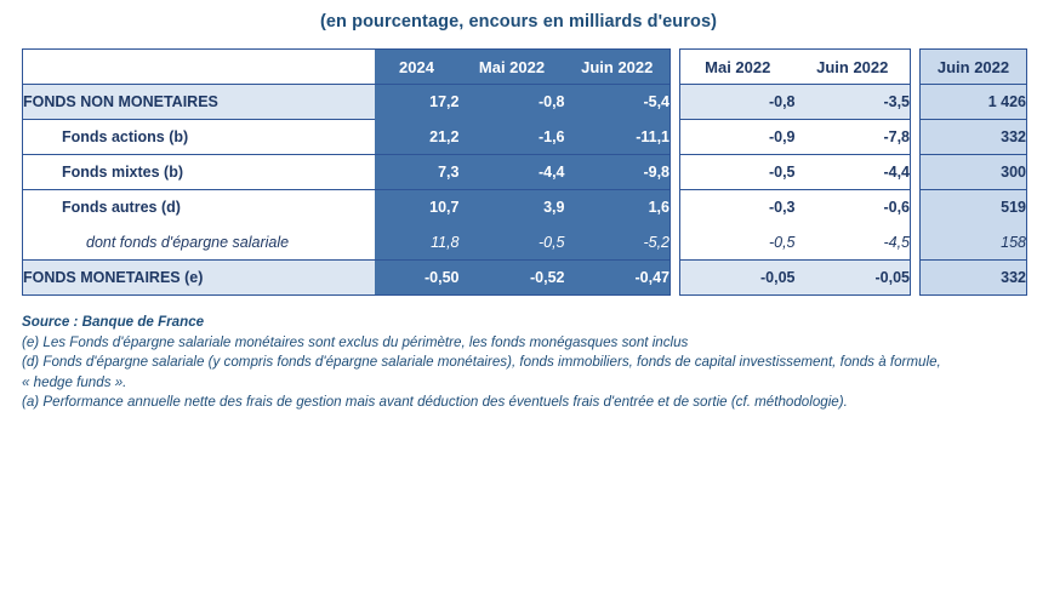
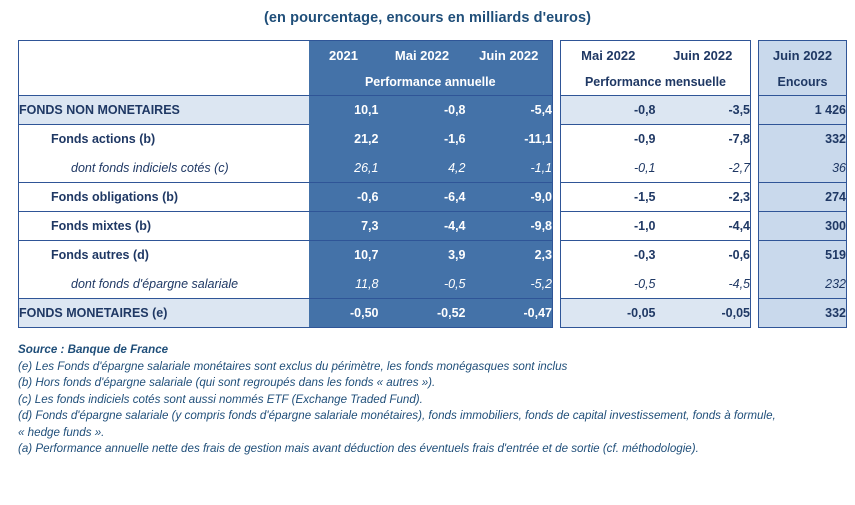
  (en pourcentage, encours en milliards d'euros)
- 	2024	Mai 2022	Juin 2022		Mai 2022	Juin 2022		Juin 2022
+ 	2021	Mai 2022	Juin 2022		Mai 2022	Juin 2022		Juin 2022
+ 	Performance annuelle		Performance mensuelle		Encours
- FONDS NON MONETAIRES	17,2	-0,8	-5,4		-0,8	-3,5		1 426
+ FONDS NON MONETAIRES	10,1	-0,8	-5,4		-0,8	-3,5		1 426
  Fonds actions (b)	21,2	-1,6	-11,1		-0,9	-7,8		332
+ dont fonds indiciels cotés (c)	26,1	4,2	-1,1		-0,1	-2,7		36
+ Fonds obligations (b)	-0,6	-6,4	-9,0		-1,5	-2,3		274
- Fonds mixtes (b)	7,3	-4,4	-9,8		-0,5	-4,4		300
+ Fonds mixtes (b)	7,3	-4,4	-9,8		-1,0	-4,4		300
- Fonds autres (d)	10,7	3,9	1,6		-0,3	-0,6		519
+ Fonds autres (d)	10,7	3,9	2,3		-0,3	-0,6		519
- dont fonds d'épargne salariale	11,8	-0,5	-5,2		-0,5	-4,5		158
+ dont fonds d'épargne salariale	11,8	-0,5	-5,2		-0,5	-4,5		232
  FONDS MONETAIRES (e)	-0,50	-0,52	-0,47		-0,05	-0,05		332
  Source : Banque de France
  (e) Les Fonds d'épargne salariale monétaires sont exclus du périmètre, les fonds monégasques sont inclus
+ (b) Hors fonds d'épargne salariale (qui sont regroupés dans les fonds « autres »).
+ (c) Les fonds indiciels cotés sont aussi nommés ETF (Exchange Traded Fund).
  (d) Fonds d'épargne salariale (y compris fonds d'épargne salariale monétaires), fonds immobiliers, fonds de capital investissement, fonds à formule,
  « hedge funds ».
  (a) Performance annuelle nette des frais de gestion mais avant déduction des éventuels frais d'entrée et de sortie (cf. méthodologie).
